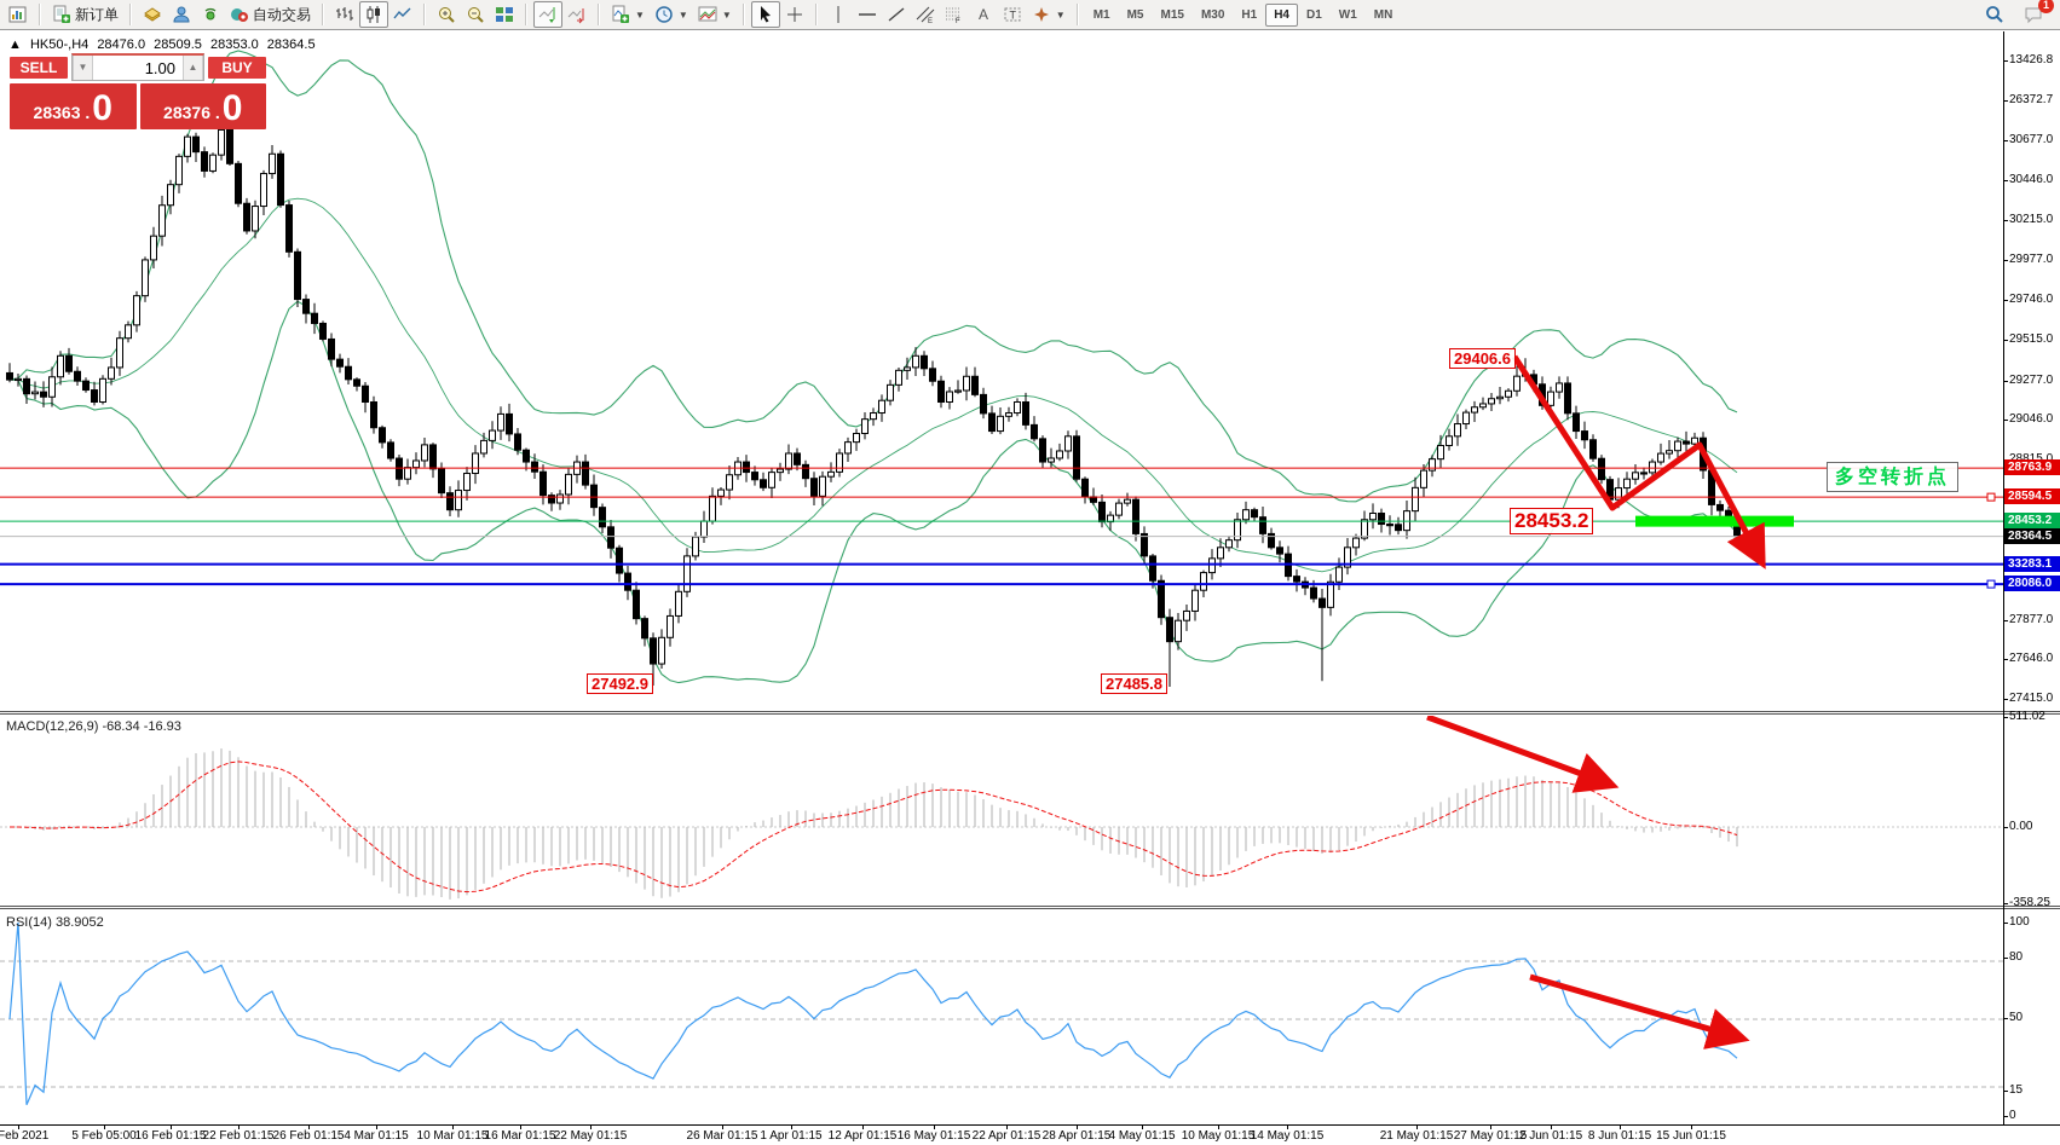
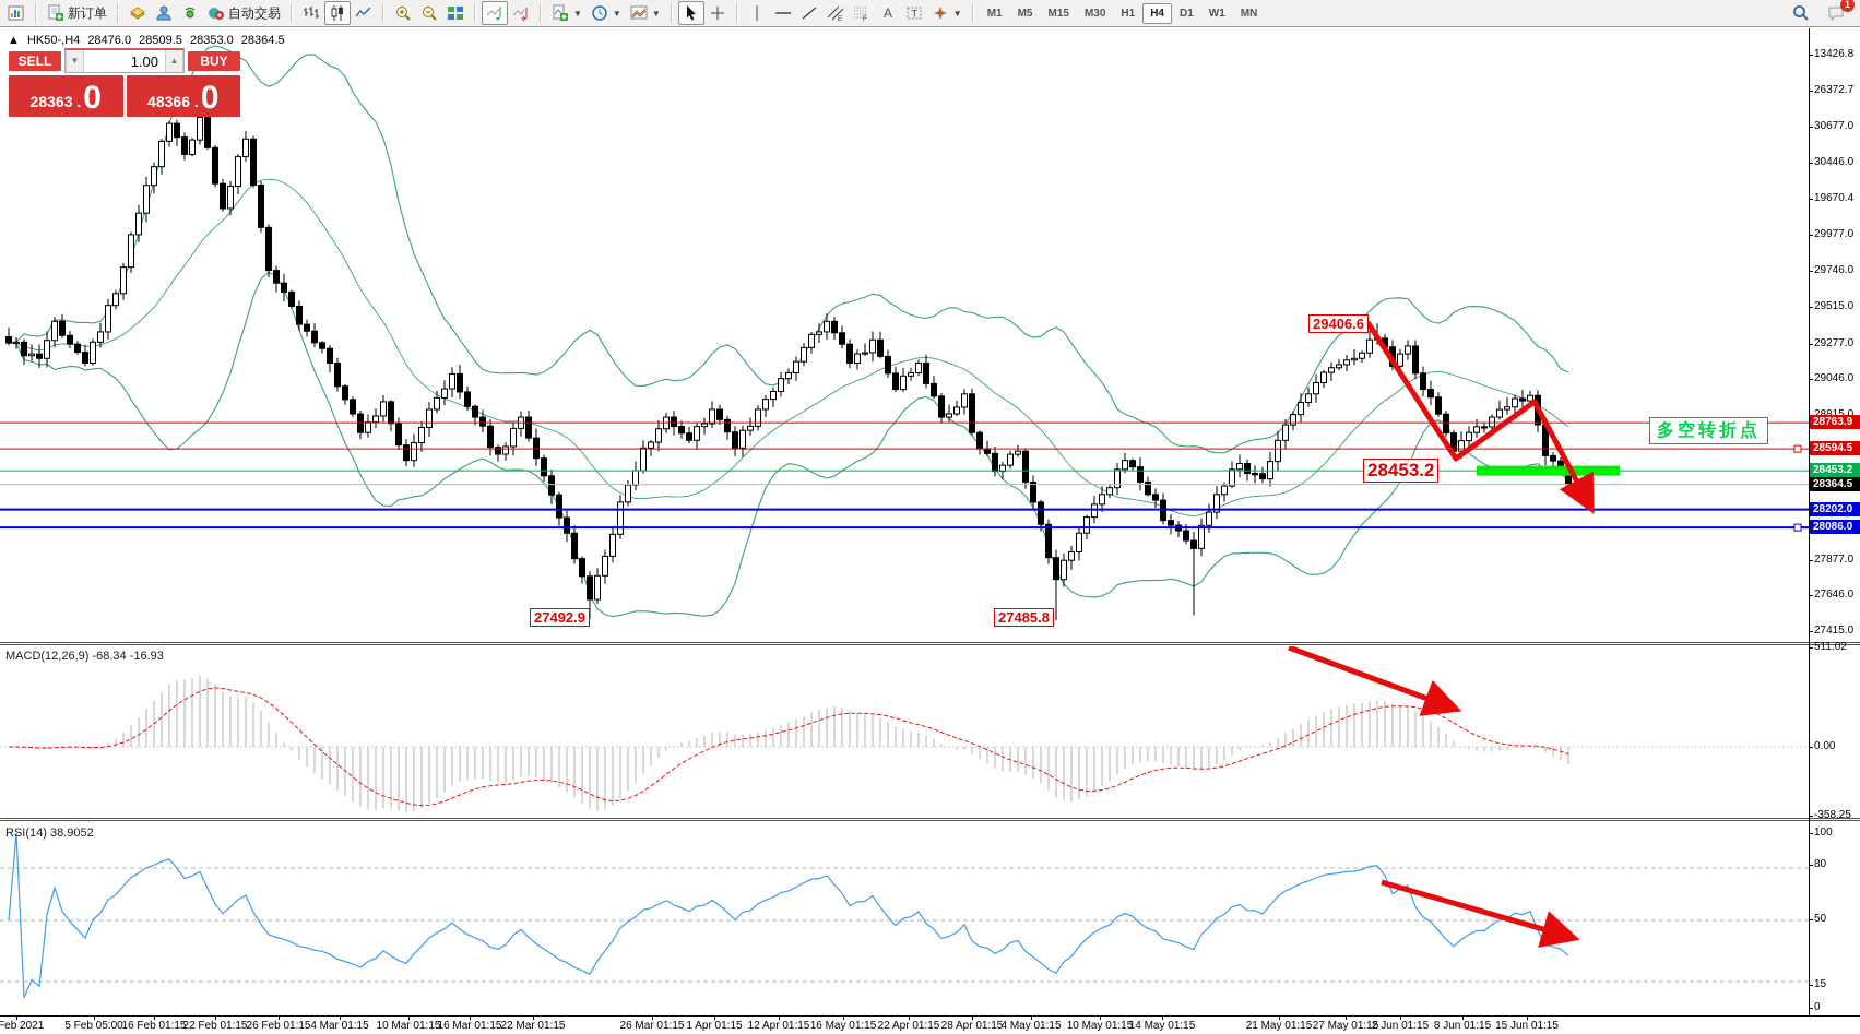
  新订单
  自动交易
  ▼
  ▼
  ▼
  A
  T
  ▼
  M1
  M5
  M15
  M30
  H1
  H4
  D1
  W1
  MN
  1
  ▲ HK50-,H4 28476.0 28509.5 28353.0 28364.5
  SELL
  ▼
  1.00
  ▲
  BUY
  28363 .
  0
- 28376 .
+ 48366 .
  0
  MACD(12,26,9) -68.34 -16.93
  RSI(14) 38.9052
  Feb 2021
  5 Feb 05:00
  16 Feb 01:15
  22 Feb 01:15
  26 Feb 01:15
  4 Mar 01:15
  10 Mar 01:15
  16 Mar 01:15
- 22 May 01:15
+ 22 Mar 01:15
  26 Mar 01:15
  1 Apr 01:15
  12 Apr 01:15
  16 May 01:15
  22 Apr 01:15
  28 Apr 01:15
  4 May 01:15
  10 May 01:15
  14 May 01:15
  21 May 01:15
  27 May 01:15
  2 Jun 01:15
  8 Jun 01:15
  15 Jun 01:15
  13426.8
  26372.7
  30677.0
  30446.0
- 30215.0
+ 19670.4
  29977.0
  29746.0
  29515.0
  29277.0
  29046.0
  27877.0
  27646.0
  27415.0
  511.02
  0.00
  -358.25
  100
  80
  50
  15
  0
  28763.9
  28594.5
  28453.2
  28364.5
- 33283.1
+ 28202.0
  28086.0
  29406.6
  28453.2
  27492.9
  27485.8
  多空转折点
